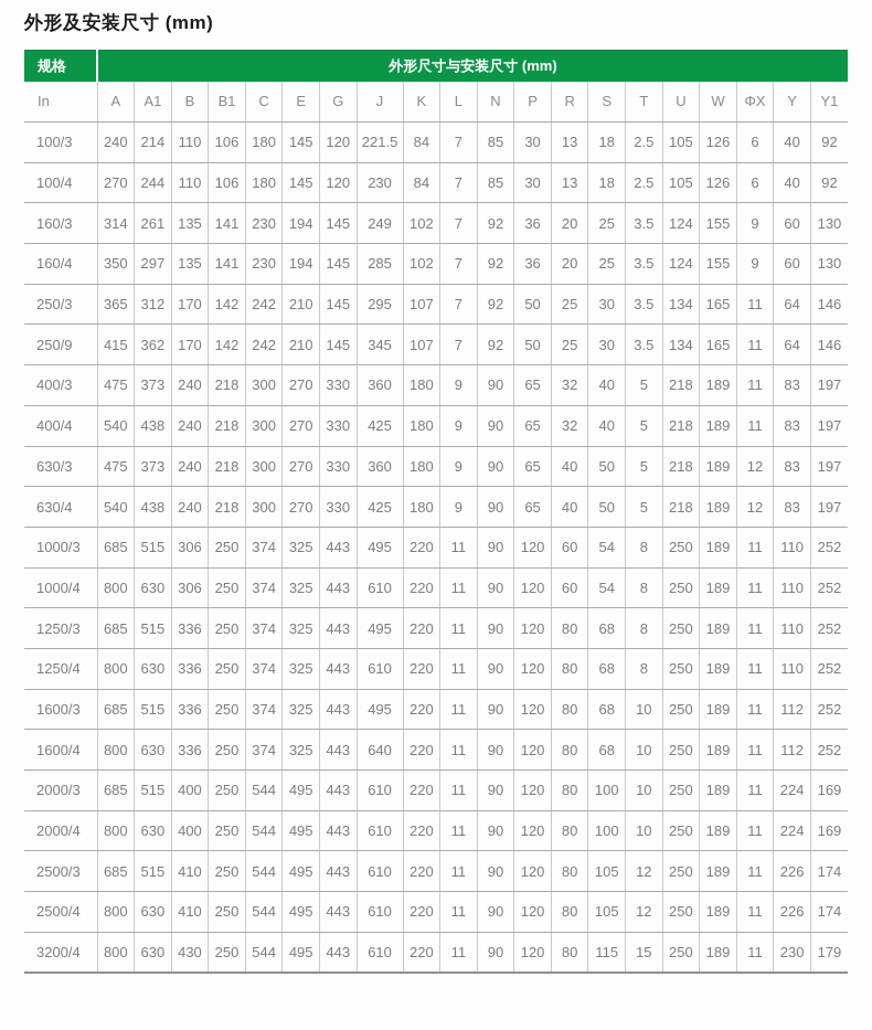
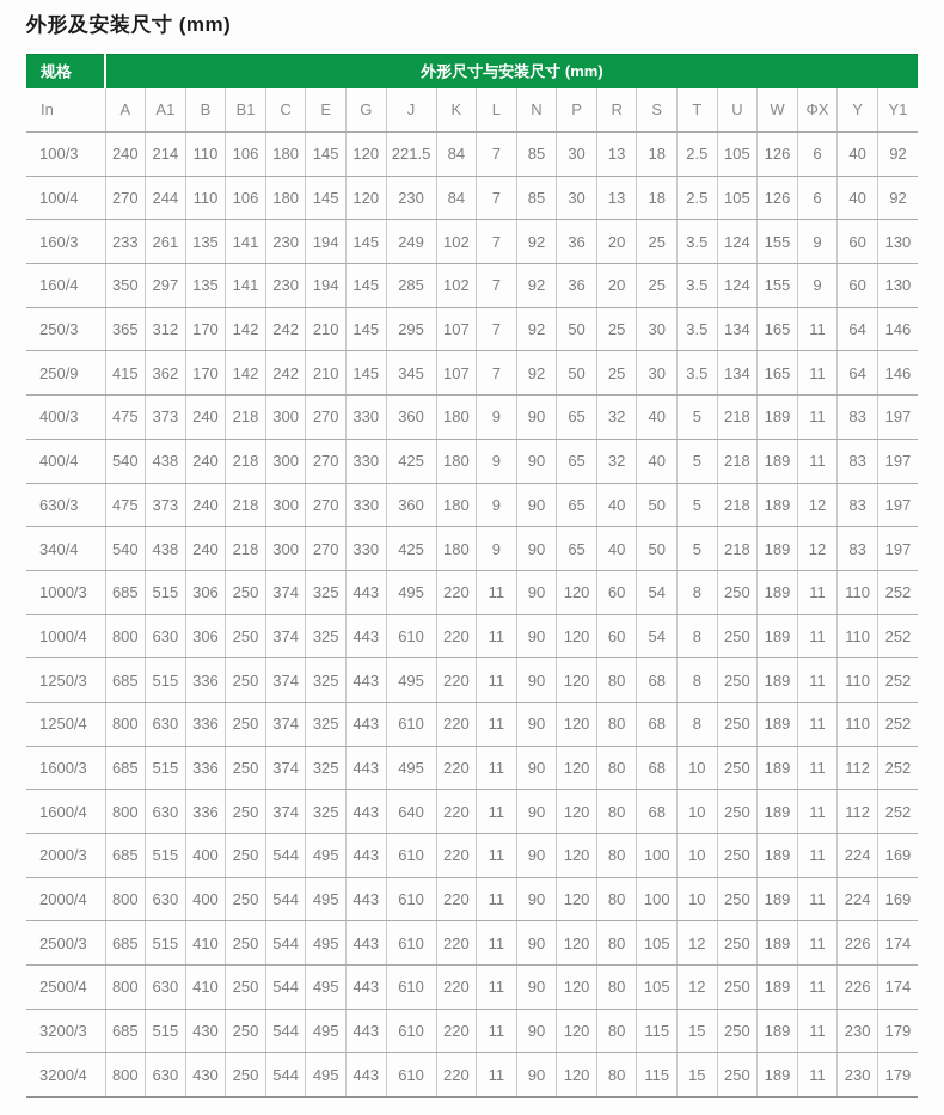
  外形及安装尺寸 (mm)
  规格	外形尺寸与安装尺寸 (mm)
  In	A	A1	B	B1	C	E	G	J	K	L	N	P	R	S	T	U	W	ΦX	Y	Y1
  100/3	240	214	110	106	180	145	120	221.5	84	7	85	30	13	18	2.5	105	126	6	40	92
  100/4	270	244	110	106	180	145	120	230	84	7	85	30	13	18	2.5	105	126	6	40	92
- 160/3	314	261	135	141	230	194	145	249	102	7	92	36	20	25	3.5	124	155	9	60	130
+ 160/3	233	261	135	141	230	194	145	249	102	7	92	36	20	25	3.5	124	155	9	60	130
  160/4	350	297	135	141	230	194	145	285	102	7	92	36	20	25	3.5	124	155	9	60	130
  250/3	365	312	170	142	242	210	145	295	107	7	92	50	25	30	3.5	134	165	11	64	146
  250/9	415	362	170	142	242	210	145	345	107	7	92	50	25	30	3.5	134	165	11	64	146
  400/3	475	373	240	218	300	270	330	360	180	9	90	65	32	40	5	218	189	11	83	197
  400/4	540	438	240	218	300	270	330	425	180	9	90	65	32	40	5	218	189	11	83	197
  630/3	475	373	240	218	300	270	330	360	180	9	90	65	40	50	5	218	189	12	83	197
- 630/4	540	438	240	218	300	270	330	425	180	9	90	65	40	50	5	218	189	12	83	197
+ 340/4	540	438	240	218	300	270	330	425	180	9	90	65	40	50	5	218	189	12	83	197
  1000/3	685	515	306	250	374	325	443	495	220	11	90	120	60	54	8	250	189	11	110	252
  1000/4	800	630	306	250	374	325	443	610	220	11	90	120	60	54	8	250	189	11	110	252
  1250/3	685	515	336	250	374	325	443	495	220	11	90	120	80	68	8	250	189	11	110	252
  1250/4	800	630	336	250	374	325	443	610	220	11	90	120	80	68	8	250	189	11	110	252
  1600/3	685	515	336	250	374	325	443	495	220	11	90	120	80	68	10	250	189	11	112	252
  1600/4	800	630	336	250	374	325	443	640	220	11	90	120	80	68	10	250	189	11	112	252
  2000/3	685	515	400	250	544	495	443	610	220	11	90	120	80	100	10	250	189	11	224	169
  2000/4	800	630	400	250	544	495	443	610	220	11	90	120	80	100	10	250	189	11	224	169
  2500/3	685	515	410	250	544	495	443	610	220	11	90	120	80	105	12	250	189	11	226	174
  2500/4	800	630	410	250	544	495	443	610	220	11	90	120	80	105	12	250	189	11	226	174
+ 3200/3	685	515	430	250	544	495	443	610	220	11	90	120	80	115	15	250	189	11	230	179
  3200/4	800	630	430	250	544	495	443	610	220	11	90	120	80	115	15	250	189	11	230	179
